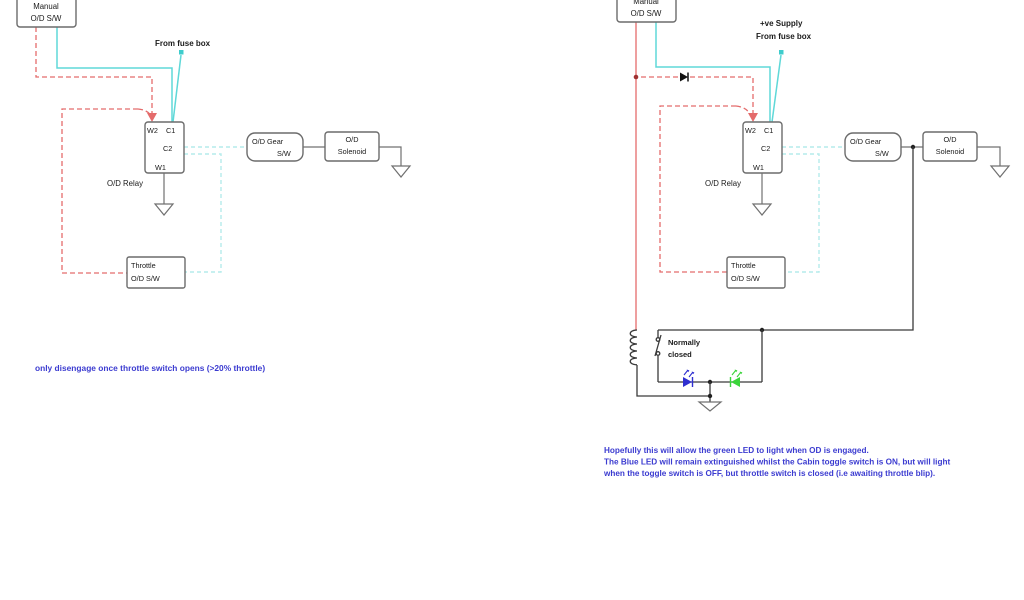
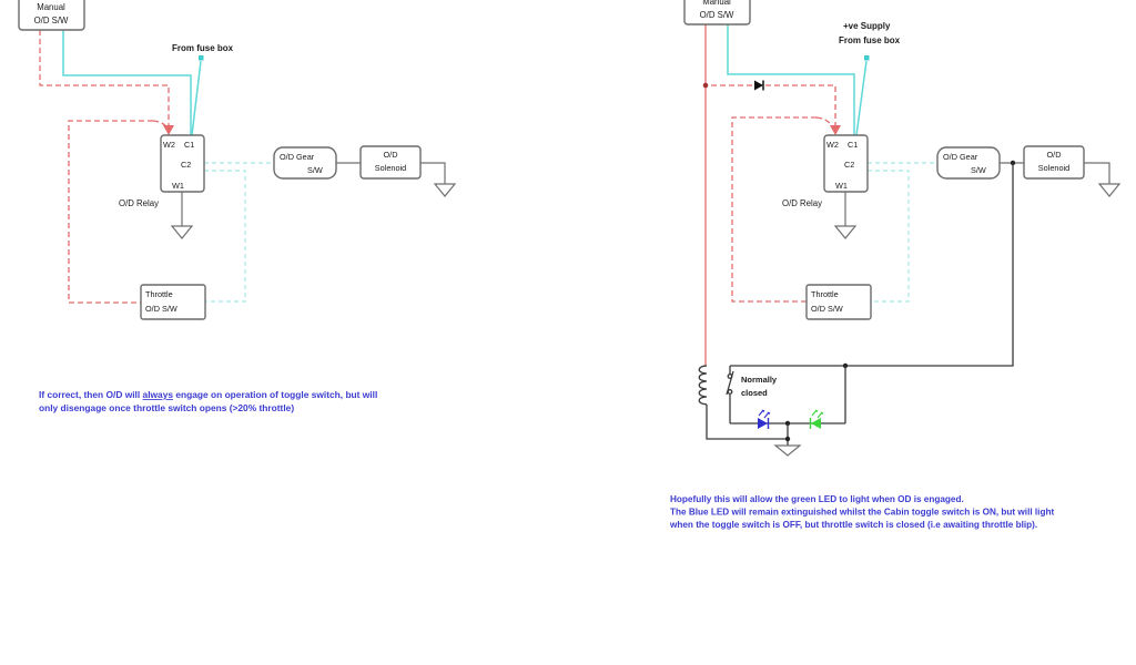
  Manual
  O/D S/W
  From fuse box
  W2
  C1
  C2
  W1
  O/D Relay
  O/D Gear
  S/W
  O/D
  Solenoid
  Throttle
  O/D S/W
+ If correct, then O/D will always engage on operation of toggle switch, but will
  only disengage once throttle switch opens (>20% throttle)
  Manual
  O/D S/W
  +ve Supply
  From fuse box
  W2
  C1
  C2
  W1
  O/D Relay
  O/D Gear
  S/W
  O/D
  Solenoid
  Throttle
  O/D S/W
  Normally
  closed
  Hopefully this will allow the green LED to light when OD is engaged.
  The Blue LED will remain extinguished whilst the Cabin toggle switch is ON, but will light
  when the toggle switch is OFF, but throttle switch is closed (i.e awaiting throttle blip).
